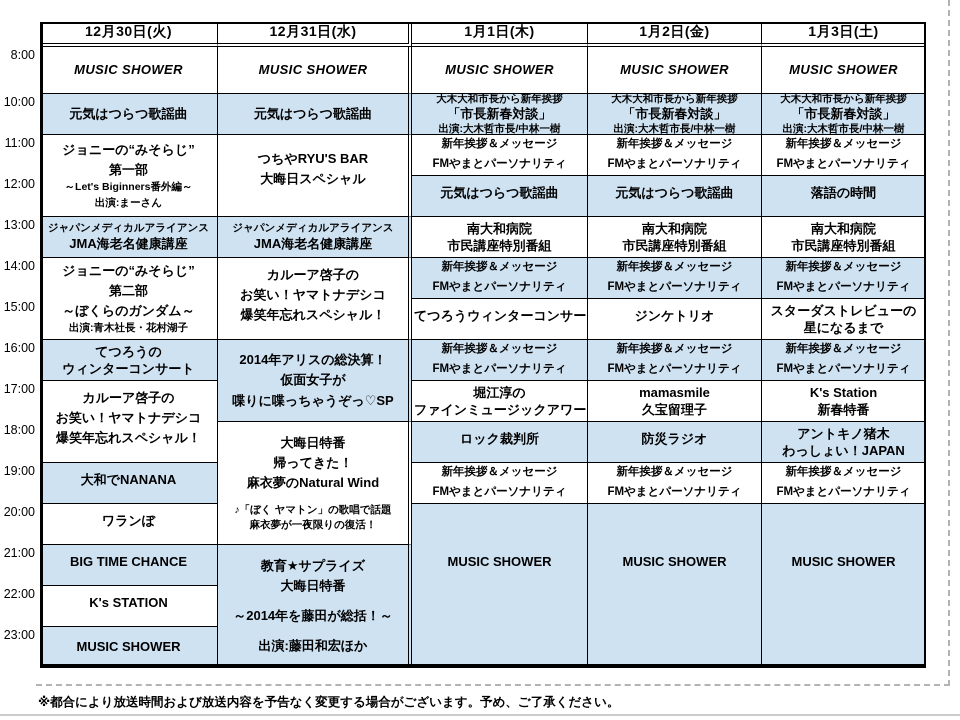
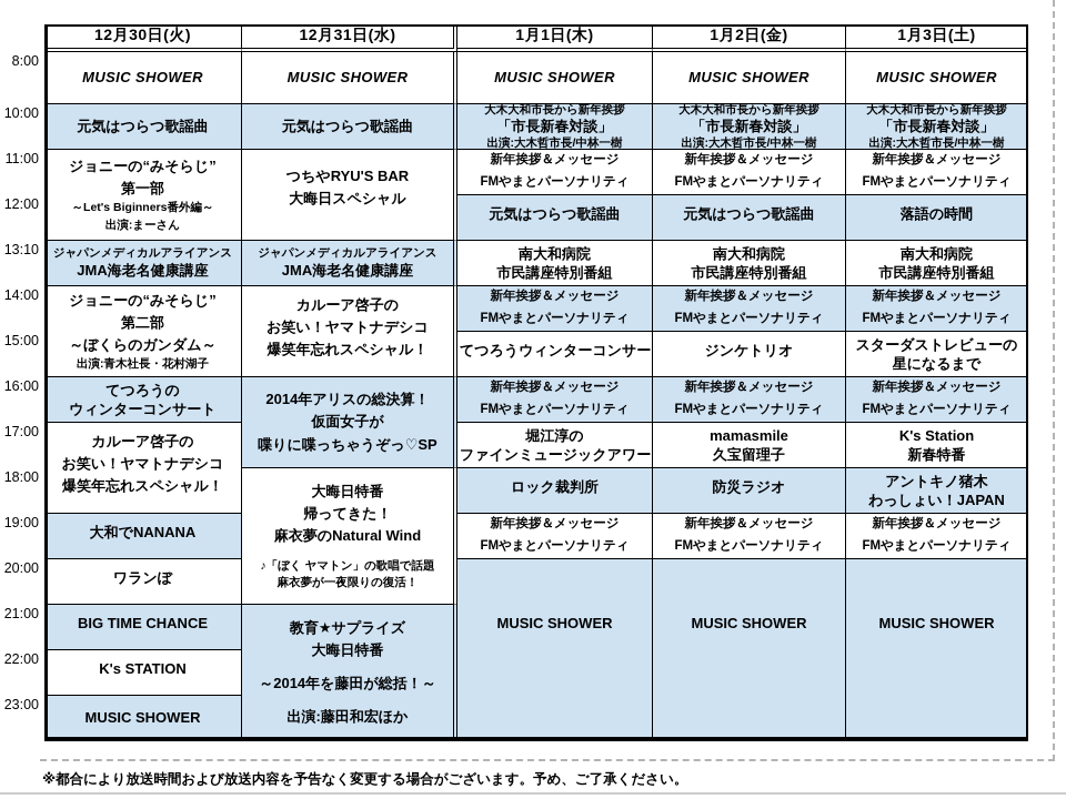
  8:00
  10:00
  11:00
  12:00
- 13:00
+ 13:10
  14:00
  15:00
  16:00
  17:00
  18:00
  19:00
  20:00
  21:00
  22:00
  23:00
  12月30日(火)
  MUSIC SHOWER
  元気はつらつ歌謡曲
  ジョニーの“みそらじ”
  第一部
  ～Let's Biginners番外編～
  出演:まーさん
  ジャパンメディカルアライアンス
  JMA海老名健康講座
  ジョニーの“みそらじ”
  第二部
  ～ぼくらのガンダム～
  出演:青木社長・花村湖子
  てつろうの
  ウィンターコンサート
  カルーア啓子の
  お笑い！ヤマトナデシコ
  爆笑年忘れスペシャル！
  大和でNANANA
  ワランぼ
  BIG TIME CHANCE
  K's STATION
  MUSIC SHOWER
  12月31日(水)
  MUSIC SHOWER
  元気はつらつ歌謡曲
  つちやRYU'S BAR
  大晦日スペシャル
  ジャパンメディカルアライアンス
  JMA海老名健康講座
  カルーア啓子の
  お笑い！ヤマトナデシコ
  爆笑年忘れスペシャル！
  2014年アリスの総決算！
  仮面女子が
  喋りに喋っちゃうぞっ♡SP
  大晦日特番
  帰ってきた！
  麻衣夢のNatural Wind
  ♪「ぼく ヤマトン」の歌唱で話題
  麻衣夢が一夜限りの復活！
  教育★サプライズ
  大晦日特番
  ～2014年を藤田が総括！～
  出演:藤田和宏ほか
  1月1日(木)
  MUSIC SHOWER
  大木大和市長から新年挨拶
  「市長新春対談」
  出演:大木哲市長/中林一樹
  新年挨拶＆メッセージ
  FMやまとパーソナリティ
  元気はつらつ歌謡曲
  南大和病院
  市民講座特別番組
  新年挨拶＆メッセージ
  FMやまとパーソナリティ
  てつろうウィンターコンサー
  新年挨拶＆メッセージ
  FMやまとパーソナリティ
  堀江淳の
  ファインミュージックアワー
  ロック裁判所
  新年挨拶＆メッセージ
  FMやまとパーソナリティ
  MUSIC SHOWER
  1月2日(金)
  MUSIC SHOWER
  大木大和市長から新年挨拶
  「市長新春対談」
  出演:大木哲市長/中林一樹
  新年挨拶＆メッセージ
  FMやまとパーソナリティ
  元気はつらつ歌謡曲
  南大和病院
  市民講座特別番組
  新年挨拶＆メッセージ
  FMやまとパーソナリティ
  ジンケトリオ
  新年挨拶＆メッセージ
  FMやまとパーソナリティ
  mamasmile
  久宝留理子
  防災ラジオ
  新年挨拶＆メッセージ
  FMやまとパーソナリティ
  MUSIC SHOWER
  1月3日(土)
  MUSIC SHOWER
  大木大和市長から新年挨拶
  「市長新春対談」
  出演:大木哲市長/中林一樹
  新年挨拶＆メッセージ
  FMやまとパーソナリティ
  落語の時間
  南大和病院
  市民講座特別番組
  新年挨拶＆メッセージ
  FMやまとパーソナリティ
  スターダストレビューの
  星になるまで
  新年挨拶＆メッセージ
  FMやまとパーソナリティ
  K's Station
  新春特番
  アントキノ猪木
  わっしょい！JAPAN
  新年挨拶＆メッセージ
  FMやまとパーソナリティ
  MUSIC SHOWER
  ※都合により放送時間および放送内容を予告なく変更する場合がございます。予め、ご了承ください。
